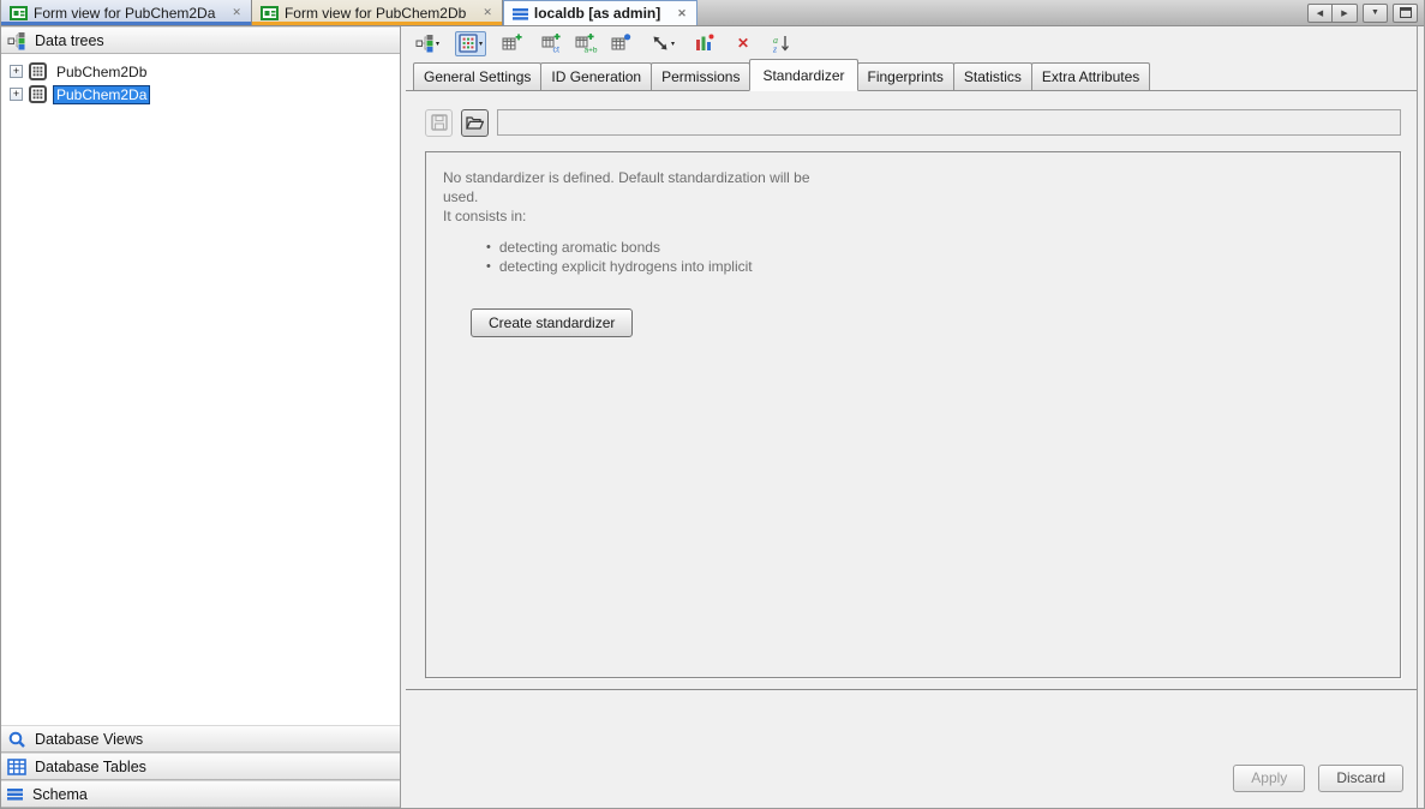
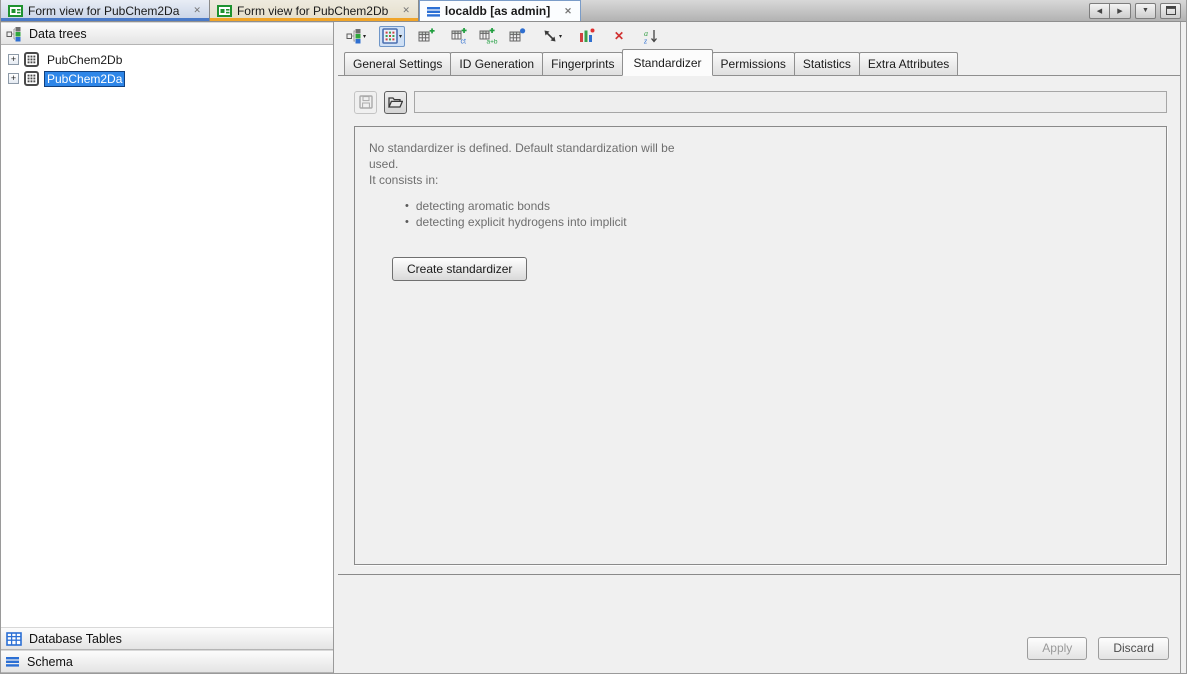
  Form view for PubChem2Da
  ✕
  Form view for PubChem2Db
  ✕
  localdb [as admin]
  ✕
  Data trees
  +
  PubChem2Db
  +
  PubChem2Da
- Database Views
  Database Tables
  Schema
  ✕
  a
  z
  General Settings
  ID Generation
- Permissions
+ Fingerprints
  Standardizer
- Fingerprints
+ Permissions
  Statistics
  Extra Attributes
  No standardizer is defined. Default standardization will be
  used.
  It consists in:
  •
  detecting aromatic bonds
  •
  detecting explicit hydrogens into implicit
  Create standardizer
  Apply
  Discard
